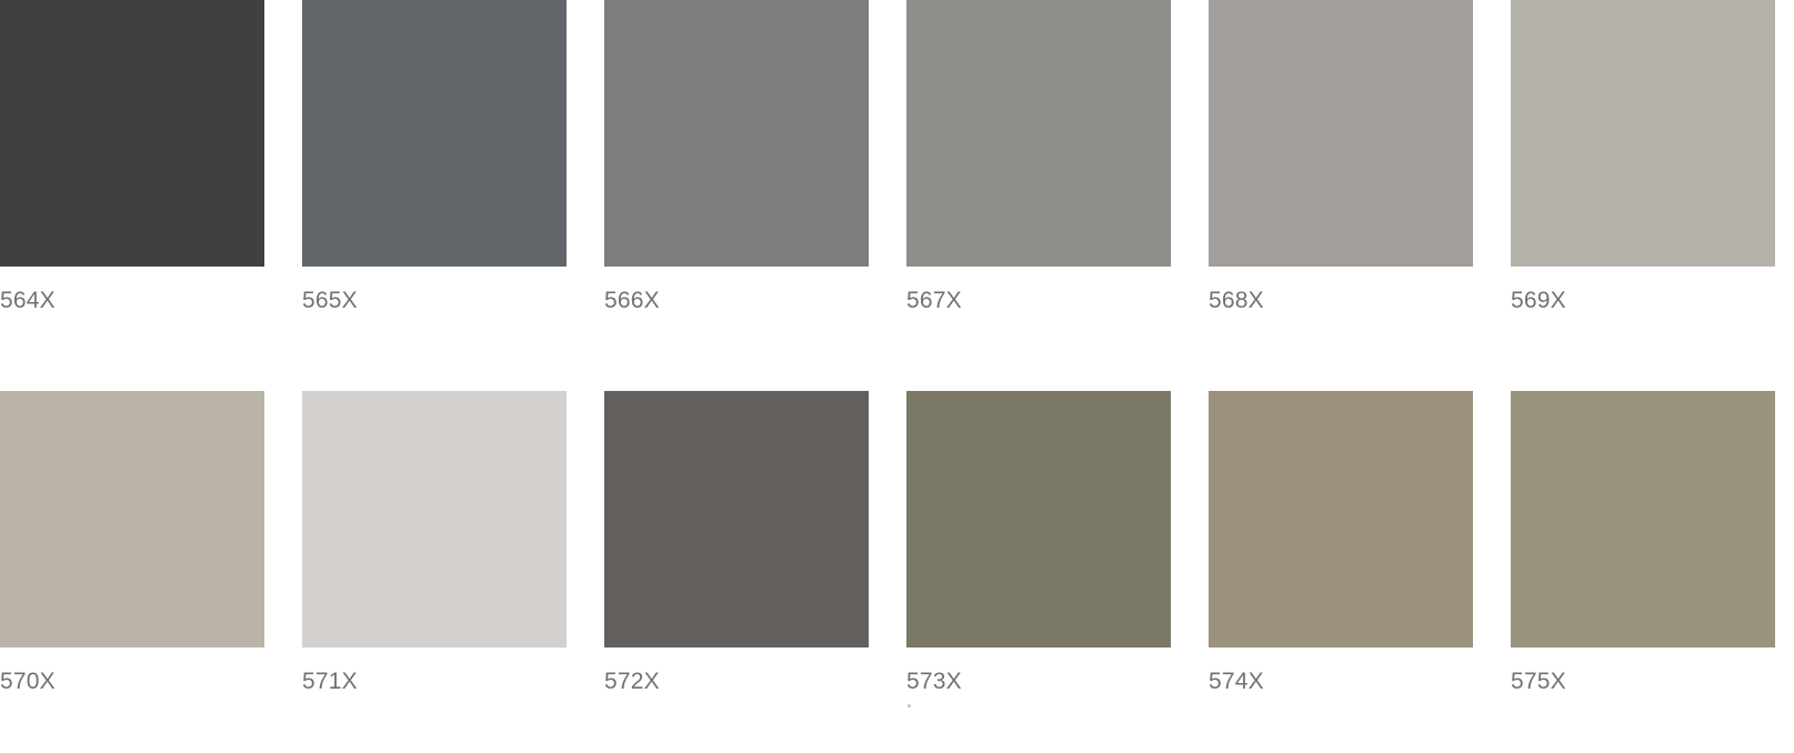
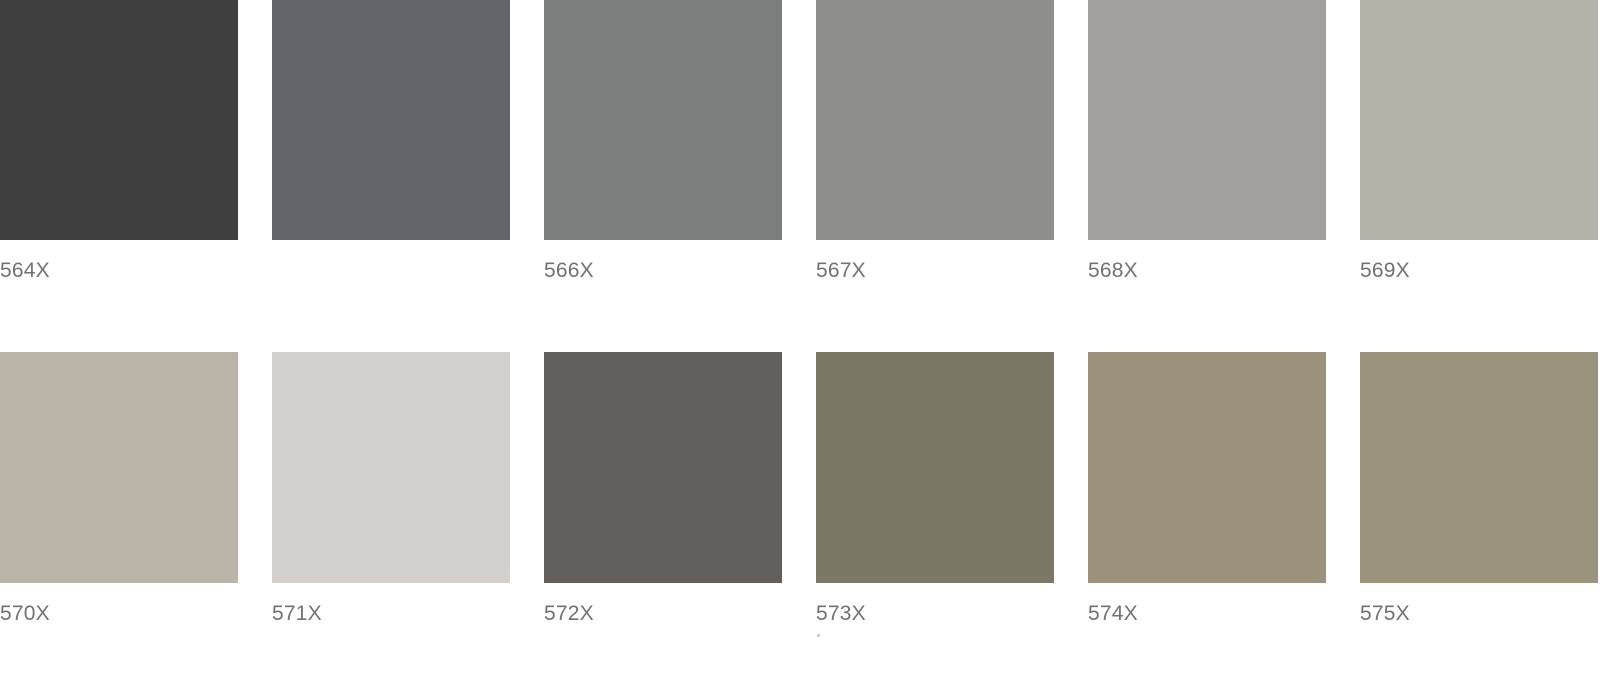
  564X
- 565X
  566X
  567X
  568X
  569X
  570X
  571X
  572X
  573X
  574X
  575X
